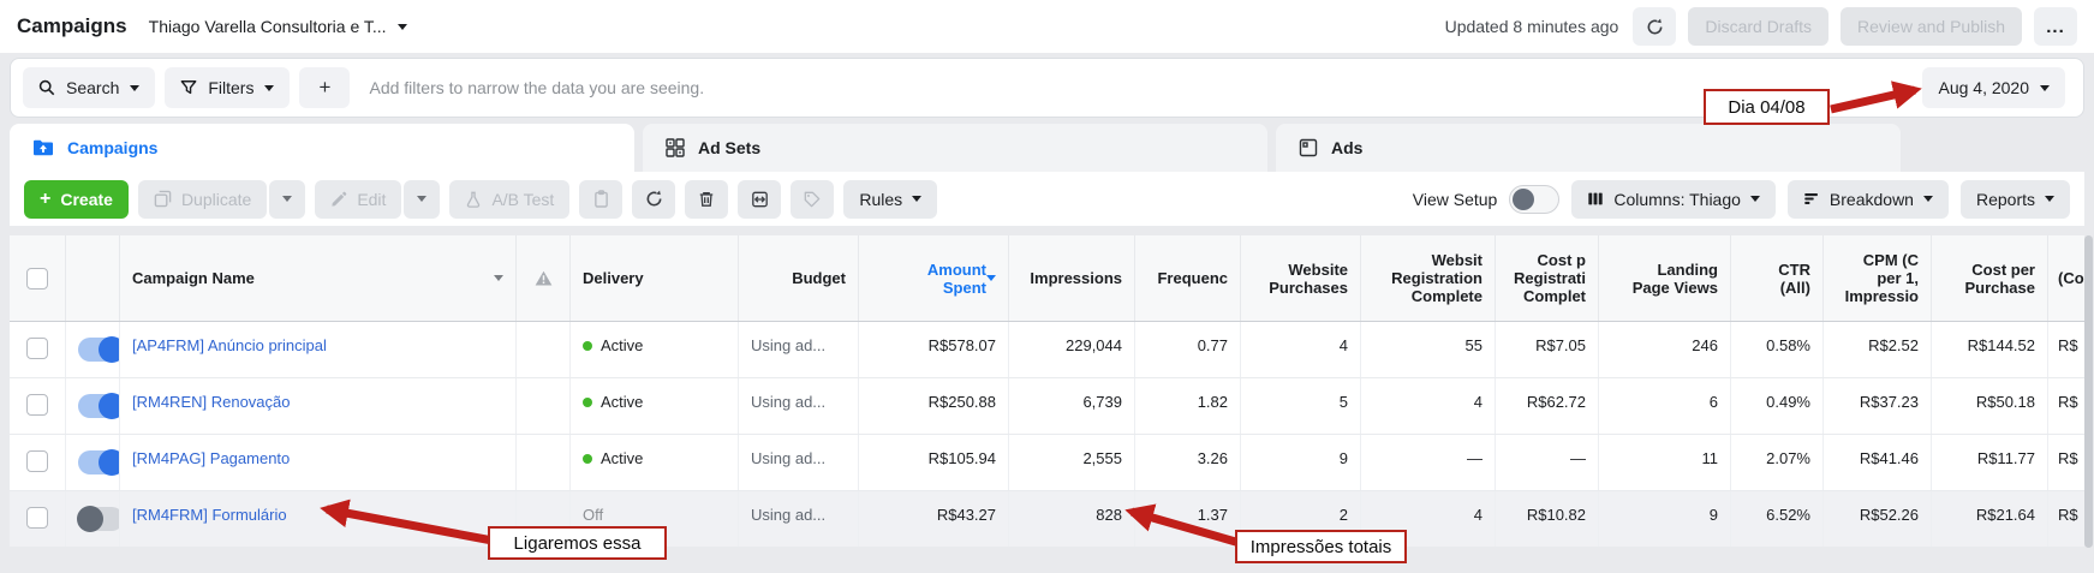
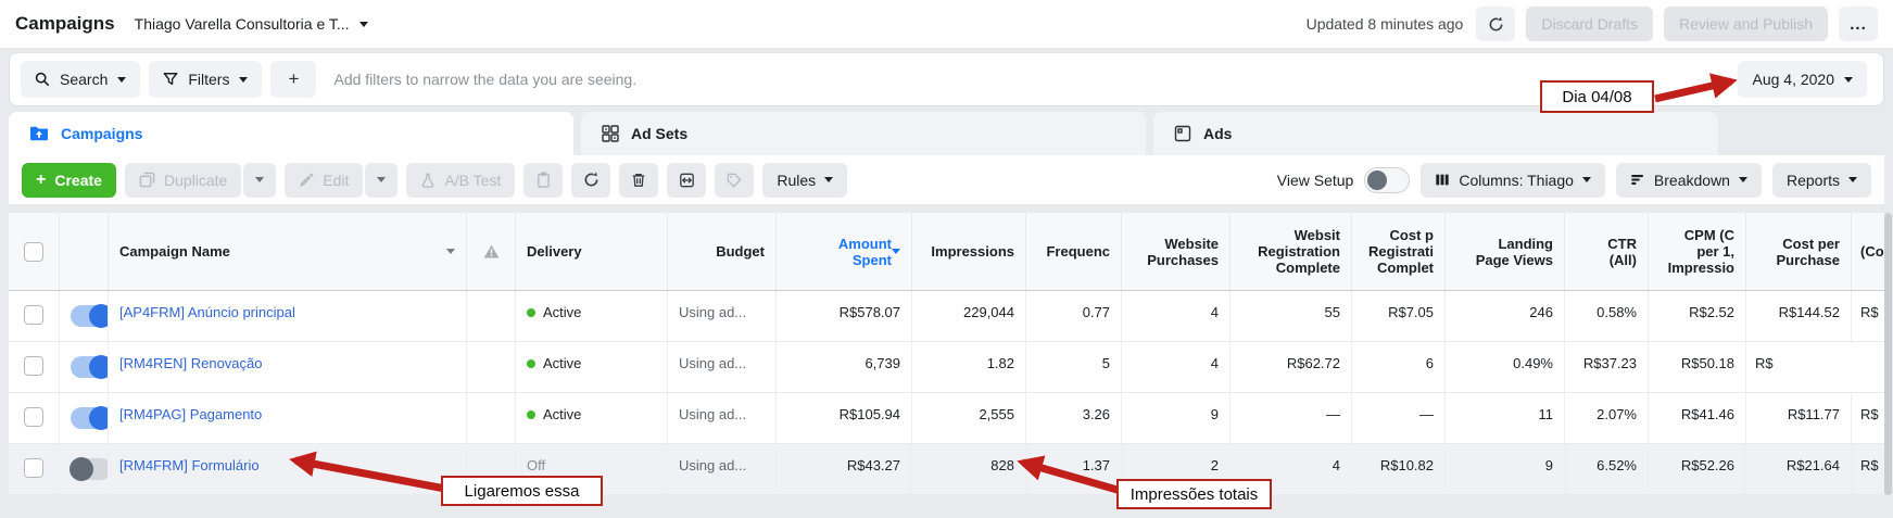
  Campaigns
  Thiago Varella Consultoria e T...
  Updated 8 minutes ago
  Discard Drafts
  Review and Publish
  ...
  Search
  Filters
  +
  Add filters to narrow the data you are seeing.
  Aug 4, 2020
  Campaigns
  Ad Sets
  Ads
  +
  Create
  Duplicate
  Edit
  A/B Test
  Rules
  View Setup
  Columns: Thiago
  Breakdown
  Reports
  Campaign Name
  Delivery
  Budget
  Amount
  Spent
  Impressions
  Frequenc
  Website
  Purchases
  Websit
  Registration
  Complete
  Cost p
  Registrati
  Complet
  Landing
  Page Views
  CTR
  (All)
  CPM (C
  per 1,
  Impressio
  Cost per
  Purchase
  (Co
  [AP4FRM] Anúncio principal
  Active
  Using ad...
  R$578.07
  229,044
  0.77
  4
  55
  R$7.05
  246
  0.58%
  R$2.52
  R$144.52
  R$
  [RM4REN] Renovação
  Active
  Using ad...
- R$250.88
  6,739
  1.82
  5
  4
  R$62.72
  6
  0.49%
  R$37.23
  R$50.18
  R$
  [RM4PAG] Pagamento
  Active
  Using ad...
  R$105.94
  2,555
  3.26
  9
  —
  —
  11
  2.07%
  R$41.46
  R$11.77
  R$
  [RM4FRM] Formulário
  Off
  Using ad...
  R$43.27
  828
  1.37
  2
  4
  R$10.82
  9
  6.52%
  R$52.26
  R$21.64
  R$
  Dia 04/08
  Ligaremos essa
  Impressões totais
